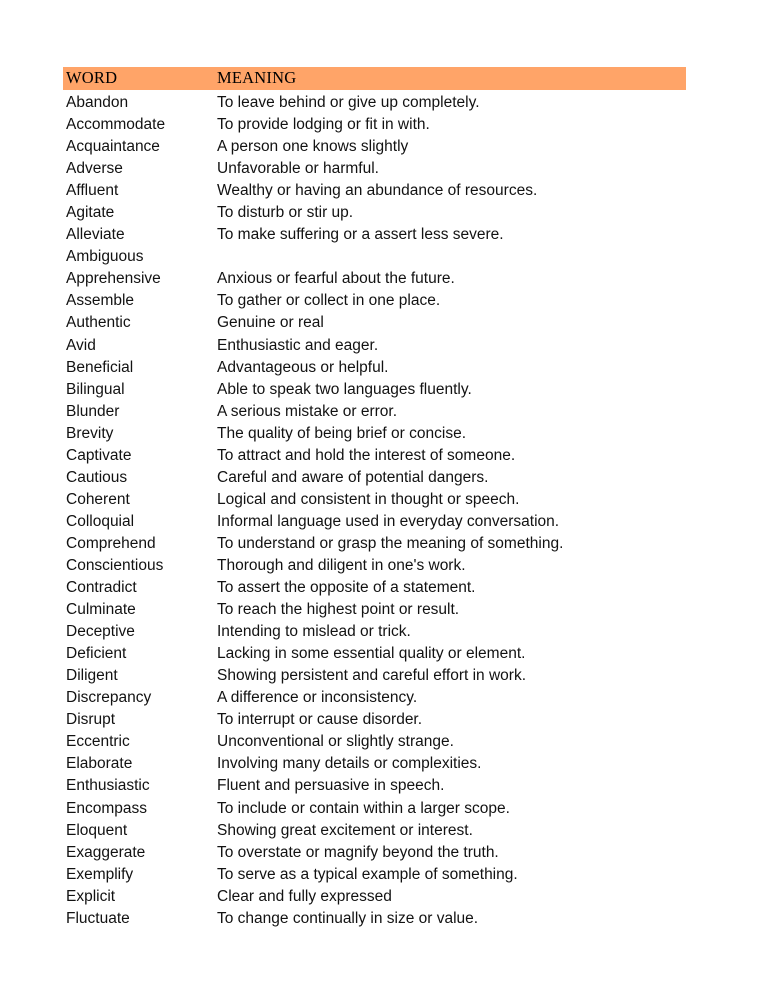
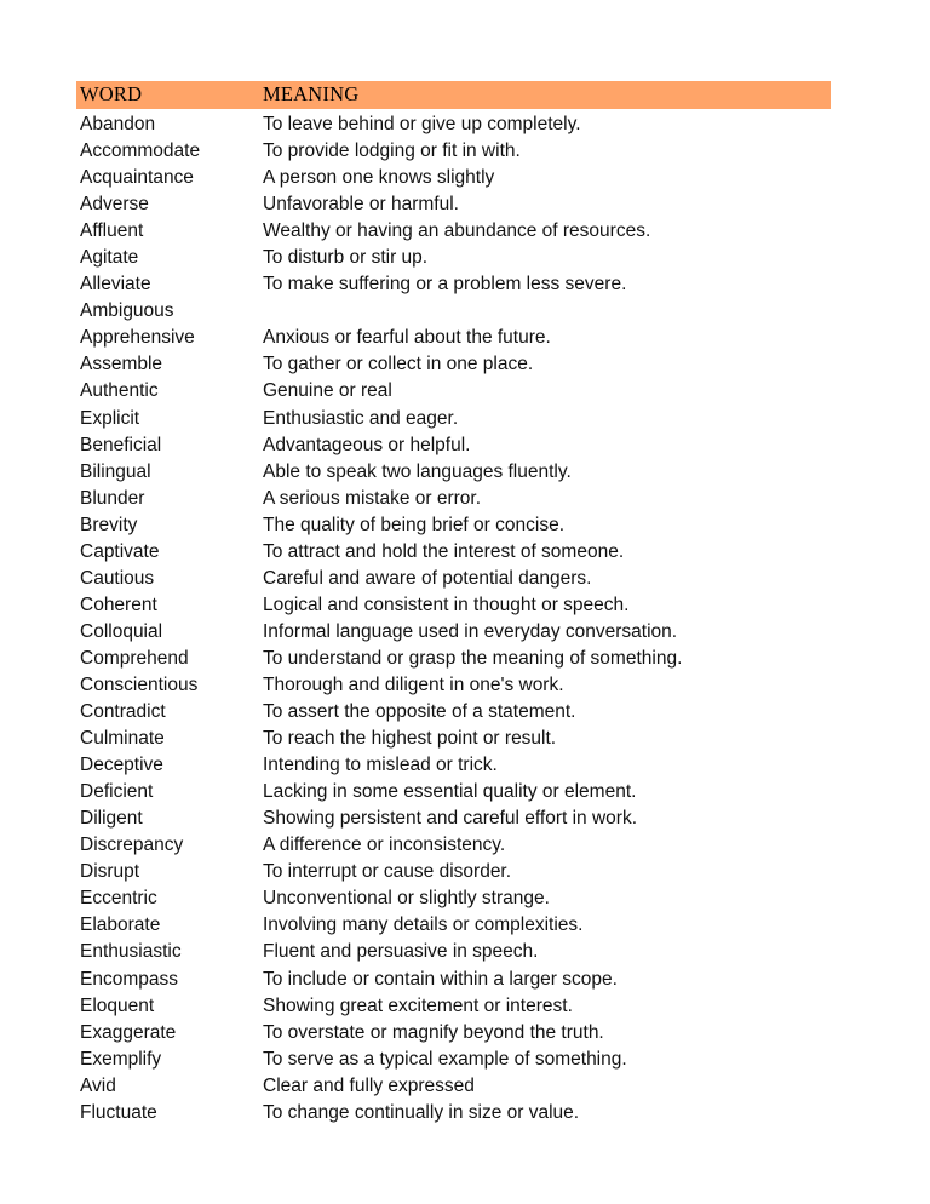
  WORD
  MEANING
  Abandon
  To leave behind or give up completely.
  Accommodate
  To provide lodging or fit in with.
  Acquaintance
  A person one knows slightly
  Adverse
  Unfavorable or harmful.
  Affluent
  Wealthy or having an abundance of resources.
  Agitate
  To disturb or stir up.
  Alleviate
- To make suffering or a assert less severe.
+ To make suffering or a problem less severe.
  Ambiguous
  Apprehensive
  Anxious or fearful about the future.
  Assemble
  To gather or collect in one place.
  Authentic
  Genuine or real
- Avid
+ Explicit
  Enthusiastic and eager.
  Beneficial
  Advantageous or helpful.
  Bilingual
  Able to speak two languages fluently.
  Blunder
  A serious mistake or error.
  Brevity
  The quality of being brief or concise.
  Captivate
  To attract and hold the interest of someone.
  Cautious
  Careful and aware of potential dangers.
  Coherent
  Logical and consistent in thought or speech.
  Colloquial
  Informal language used in everyday conversation.
  Comprehend
  To understand or grasp the meaning of something.
  Conscientious
  Thorough and diligent in one's work.
  Contradict
  To assert the opposite of a statement.
  Culminate
  To reach the highest point or result.
  Deceptive
  Intending to mislead or trick.
  Deficient
  Lacking in some essential quality or element.
  Diligent
  Showing persistent and careful effort in work.
  Discrepancy
  A difference or inconsistency.
  Disrupt
  To interrupt or cause disorder.
  Eccentric
  Unconventional or slightly strange.
  Elaborate
  Involving many details or complexities.
  Enthusiastic
  Fluent and persuasive in speech.
  Encompass
  To include or contain within a larger scope.
  Eloquent
  Showing great excitement or interest.
  Exaggerate
  To overstate or magnify beyond the truth.
  Exemplify
  To serve as a typical example of something.
- Explicit
+ Avid
  Clear and fully expressed
  Fluctuate
  To change continually in size or value.
